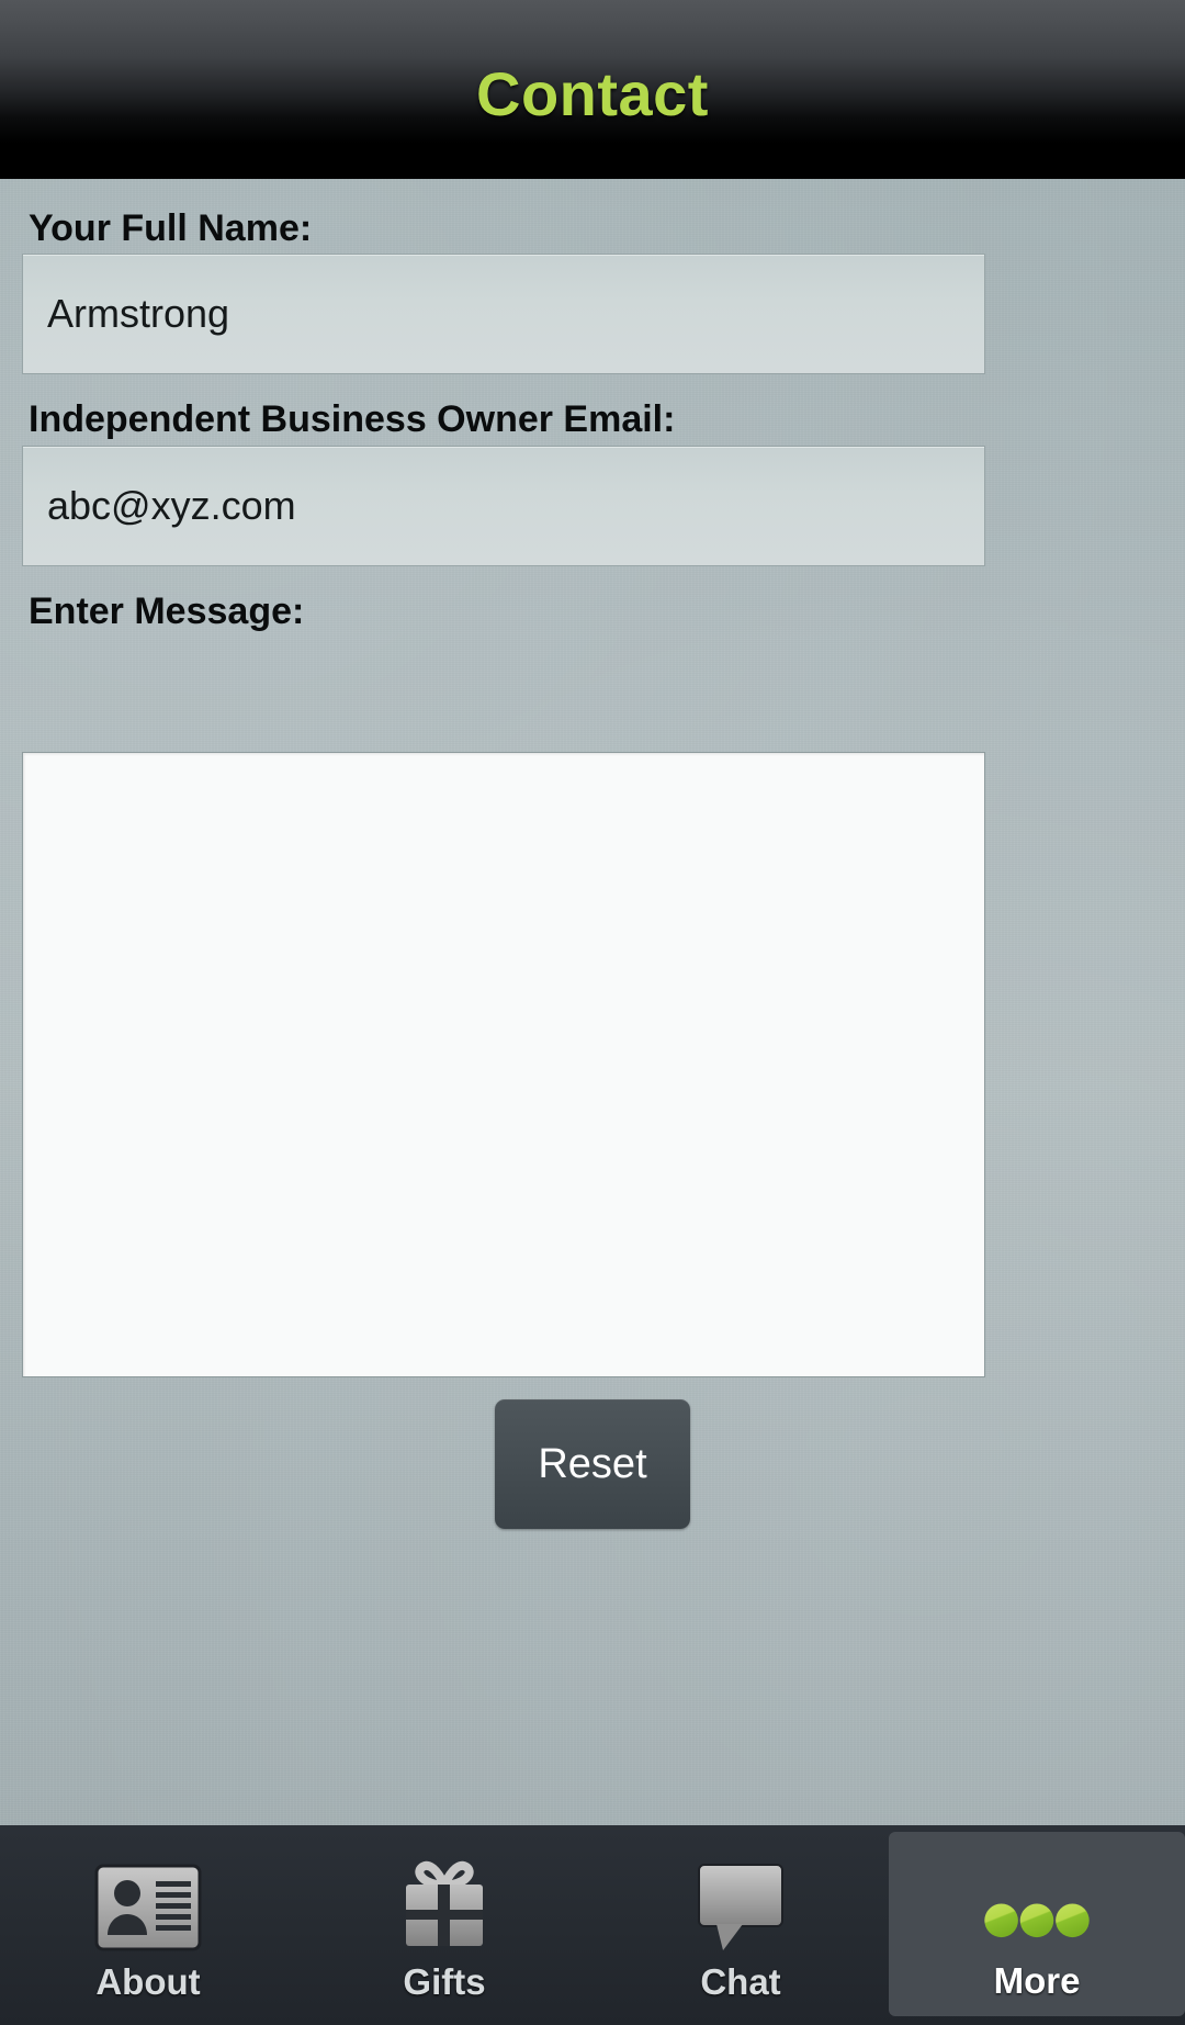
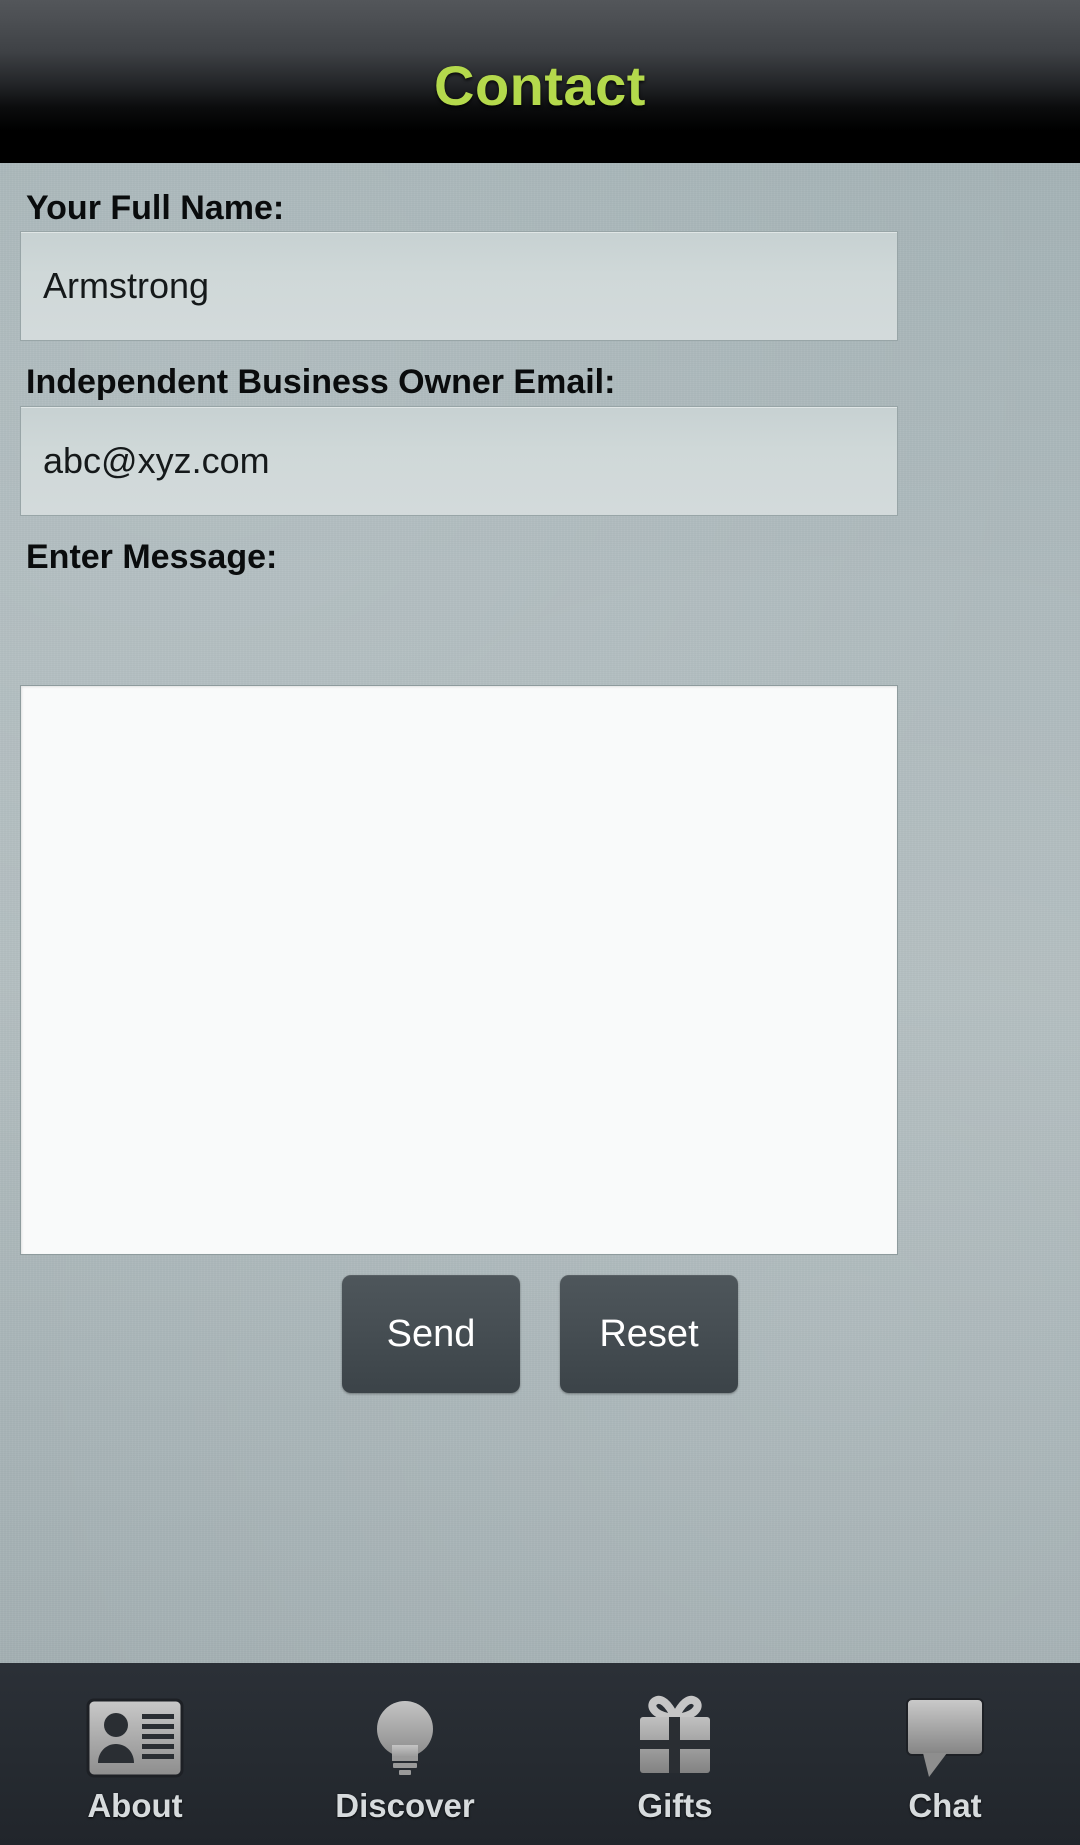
  Contact
  Your Full Name:
  Armstrong
  Independent Business Owner Email:
  abc@xyz.com
  Enter Message:
+ Send
  Reset
  About
+ Discover
  Gifts
  Chat
- More
